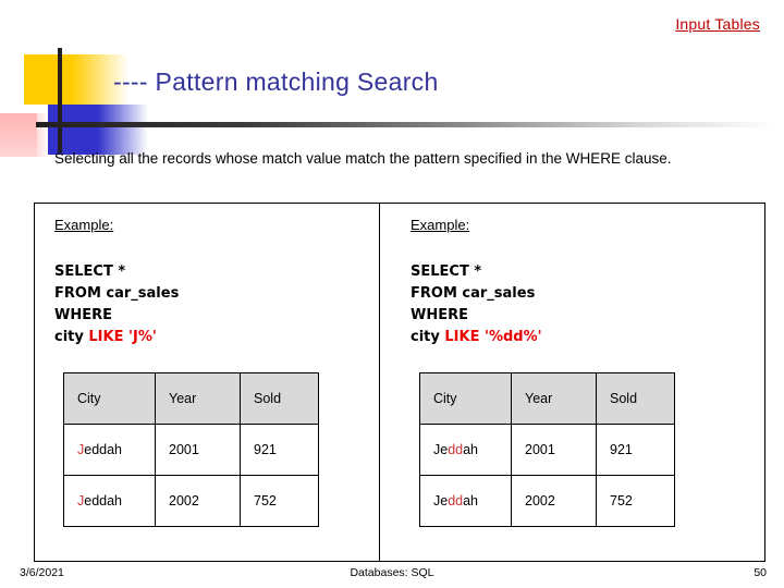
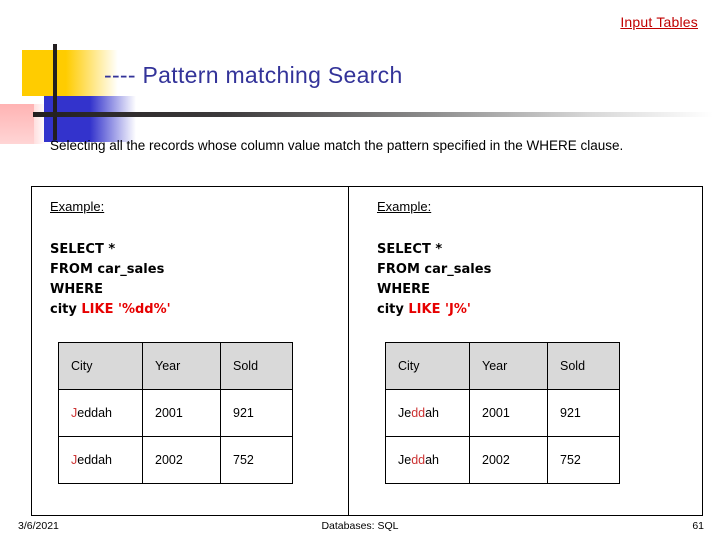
  Input Tables
  ---- Pattern matching Search
- Selecting all the records whose match value match the pattern specified in the WHERE clause.
+ Selecting all the records whose column value match the pattern specified in the WHERE clause.
  Example:
  SELECT *
  FROM car_sales
  WHERE
- city LIKE 'J%'
+ city LIKE '%dd%'
  City	Year	Sold
  Jeddah	2001	921
  Jeddah	2002	752
  Example:
  SELECT *
  FROM car_sales
  WHERE
- city LIKE '%dd%'
+ city LIKE 'J%'
  City	Year	Sold
  Jeddah	2001	921
  Jeddah	2002	752
  3/6/2021
  Databases: SQL
- 50
+ 61
